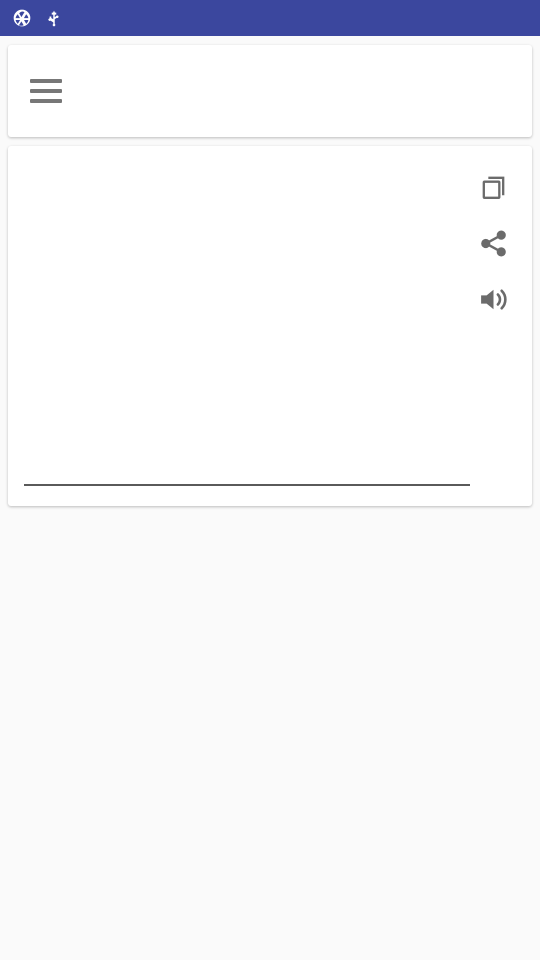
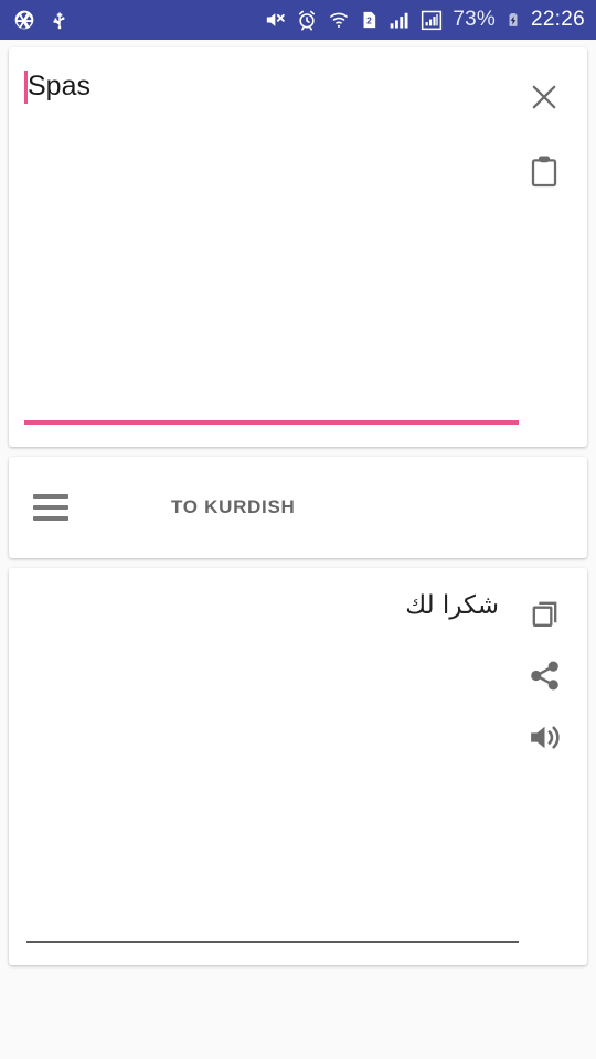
+ 2
+ 73%
+ 22:26
+ Spas
+ TO KURDISH
+ شكرا لك
